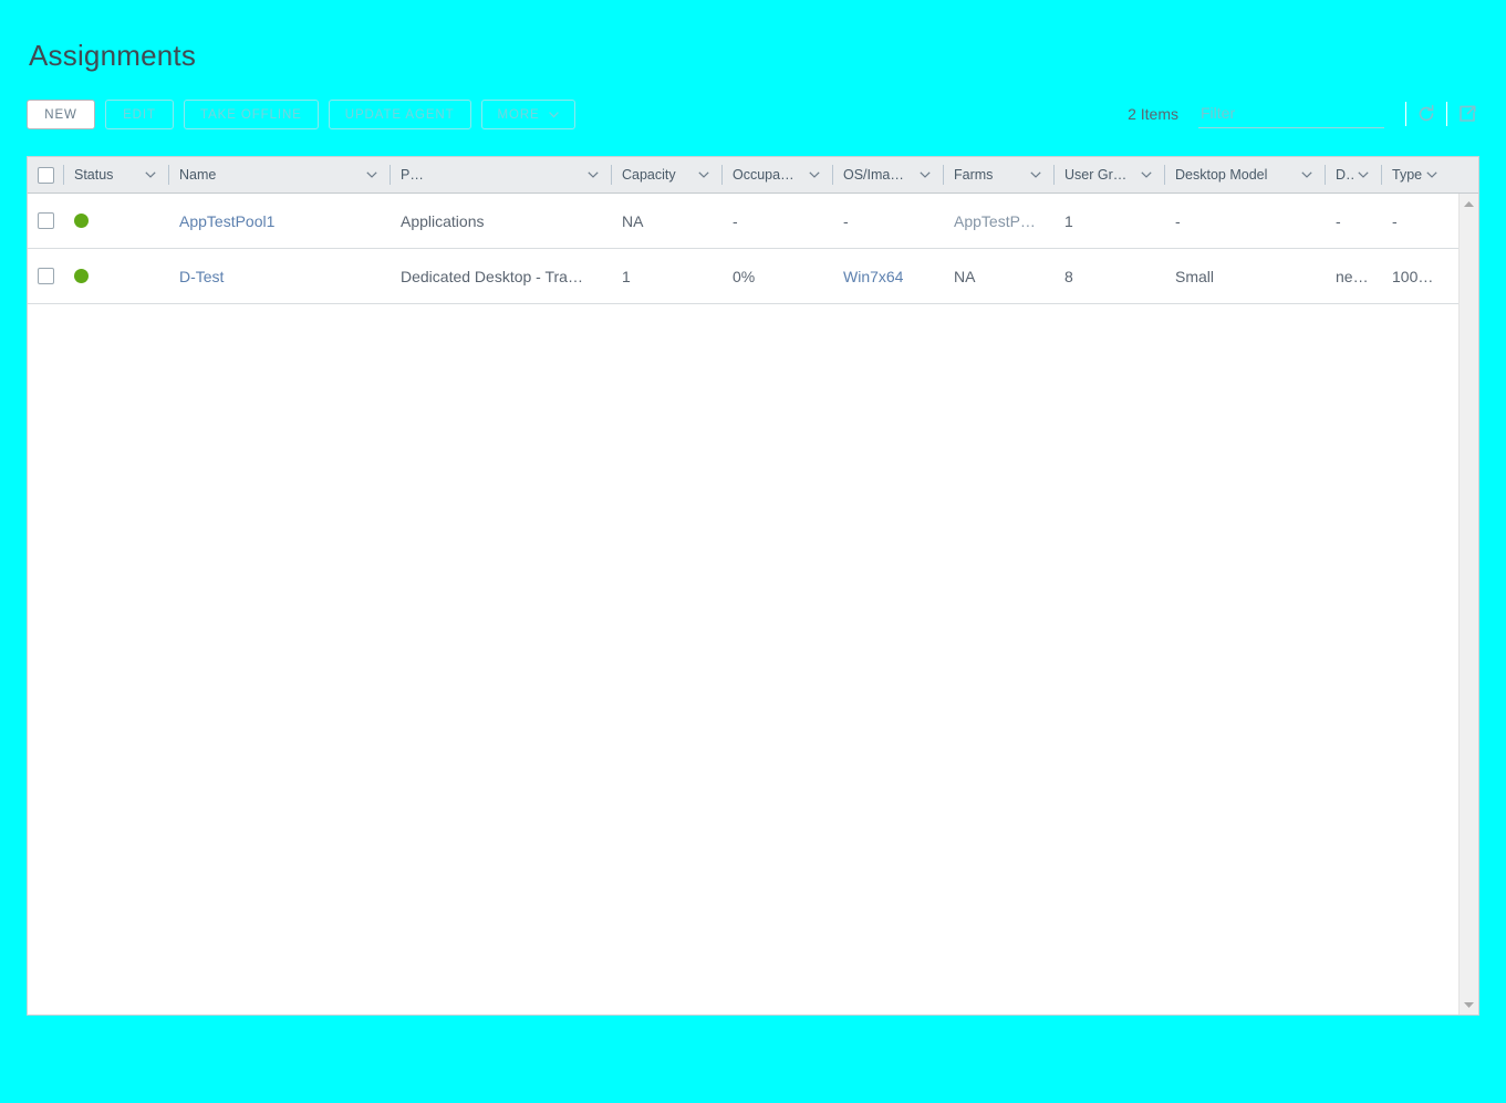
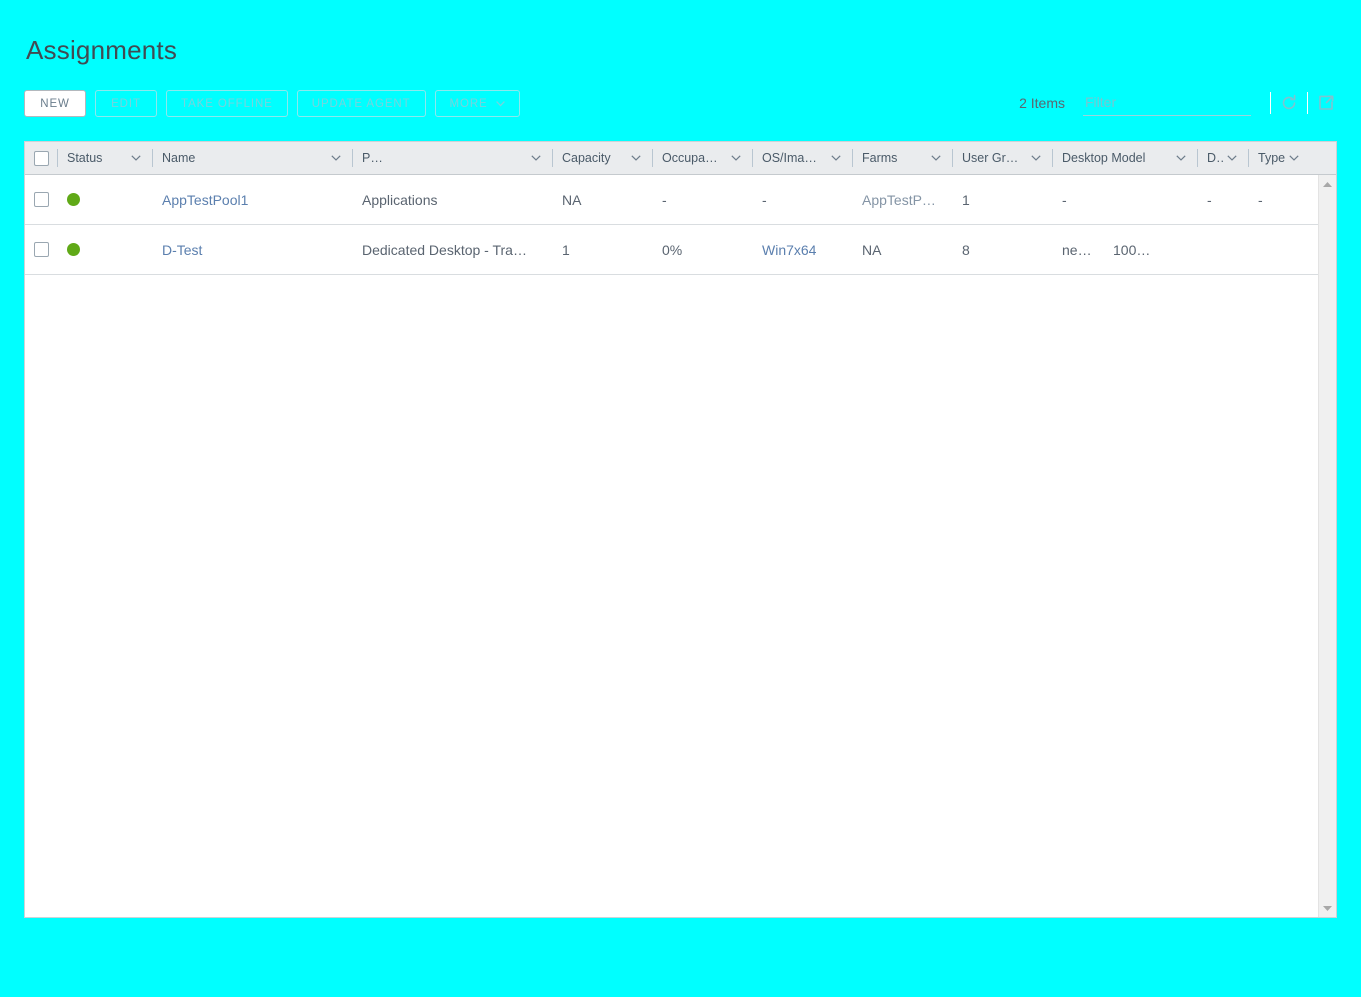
  Assignments
  NEW
  EDIT
  TAKE OFFLINE
  UPDATE AGENT
  MORE
  2 Items
  Filter
  Status
  Name
  P…
  Capacity
  Occupa…
  OS/Ima…
  Farms
  User Gr…
  Desktop Model
  D…
  Type
  AppTestPool1
  Applications
  NA
  -
  -
  AppTestP…
  1
  -
  -
  -
  D-Test
  Dedicated Desktop - Tra…
  1
  0%
  Win7x64
  NA
  8
- Small
  ne…
  100…
